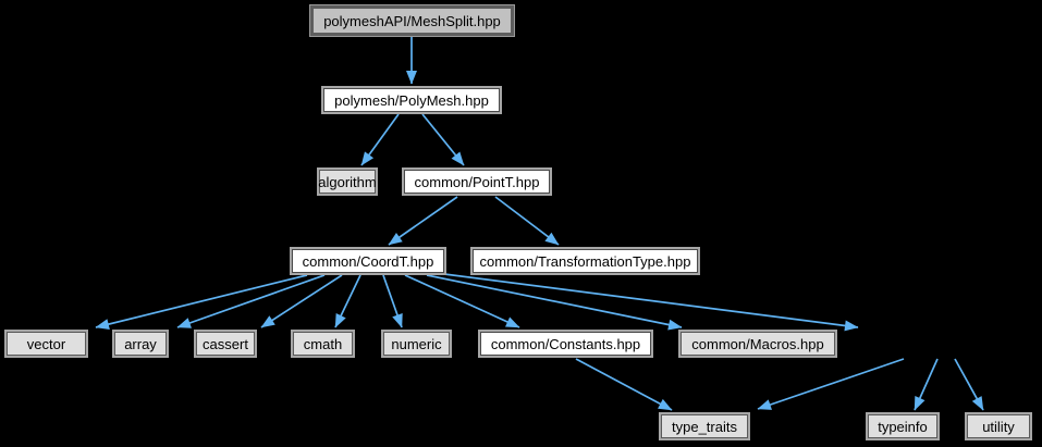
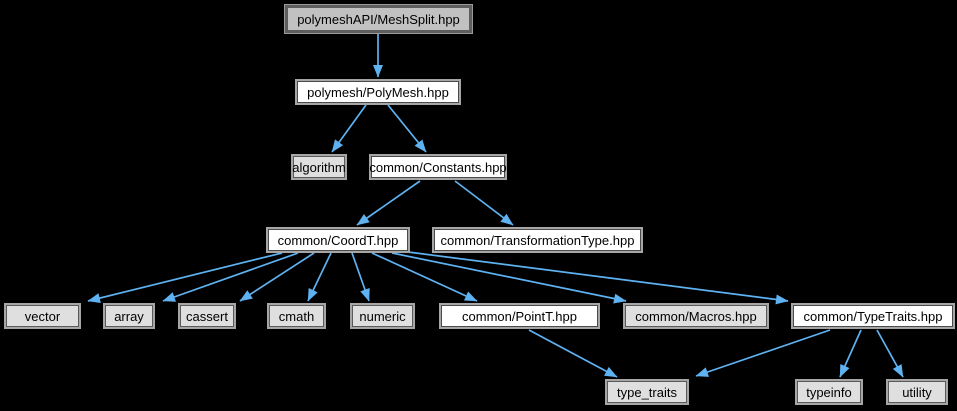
  polymeshAPI/MeshSplit.hpp
  polymesh/PolyMesh.hpp
  algorithm
- common/PointT.hpp
+ common/Constants.hpp
  common/CoordT.hpp
  common/TransformationType.hpp
  vector
  array
  cassert
  cmath
  numeric
- common/Constants.hpp
+ common/PointT.hpp
  common/Macros.hpp
+ common/TypeTraits.hpp
  type_traits
  typeinfo
  utility
